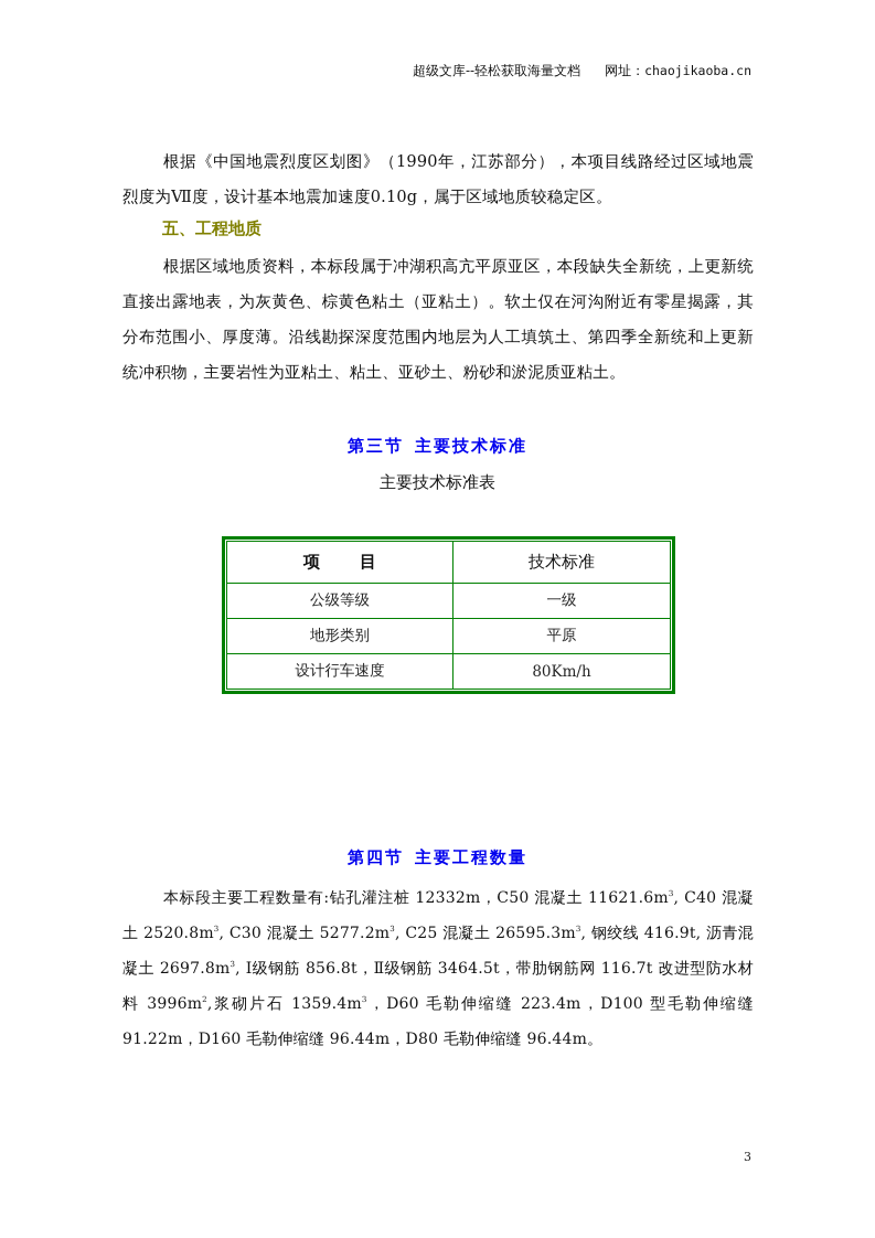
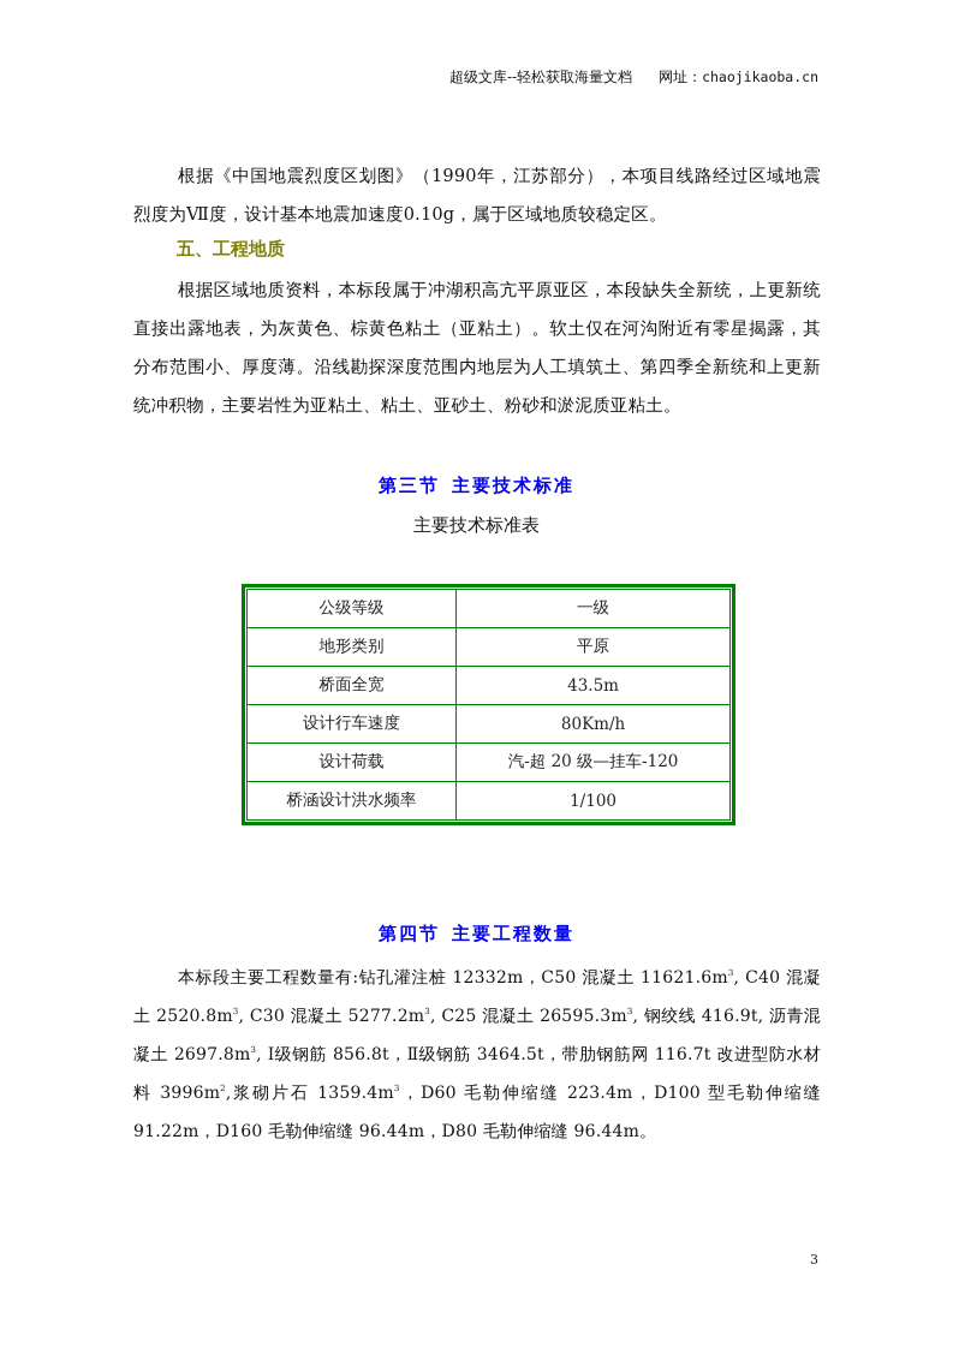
  超级文库--轻松获取海量文档 网址：chaojikaoba.cn
  根据《中国地震烈度区划图》（1990年，江苏部分），本项目线路经过区域地震烈度为Ⅶ度，设计基本地震加速度0.10g，属于区域地质较稳定区。
  五、工程地质
  根据区域地质资料，本标段属于冲湖积高亢平原亚区，本段缺失全新统，上更新统直接出露地表，为灰黄色、棕黄色粘土（亚粘土）。软土仅在河沟附近有零星揭露，其分布范围小、厚度薄。沿线勘探深度范围内地层为人工填筑土、第四季全新统和上更新统冲积物，主要岩性为亚粘土、粘土、亚砂土、粉砂和淤泥质亚粘土。
  第三节 主要技术标准
  主要技术标准表
- 项 目	技术标准
  公级等级	一级
  地形类别	平原
+ 桥面全宽	43.5m
  设计行车速度	80Km/h
+ 设计荷载	汽-超 20 级—挂车-120
+ 桥涵设计洪水频率	1/100
  第四节 主要工程数量
  本标段主要工程数量有:钻孔灌注桩 12332m，C50 混凝土 11621.6m3, C40 混凝土 2520.8m3, C30 混凝土 5277.2m3, C25 混凝土 26595.3m3, 钢绞线 416.9t, 沥青混凝土 2697.8m3, Ⅰ级钢筋 856.8t，Ⅱ级钢筋 3464.5t，带肋钢筋网 116.7t 改进型防水材料 3996m2,浆砌片石 1359.4m3，D60 毛勒伸缩缝 223.4m，D100 型毛勒伸缩缝 91.22m，D160 毛勒伸缩缝 96.44m，D80 毛勒伸缩缝 96.44m。
  3
